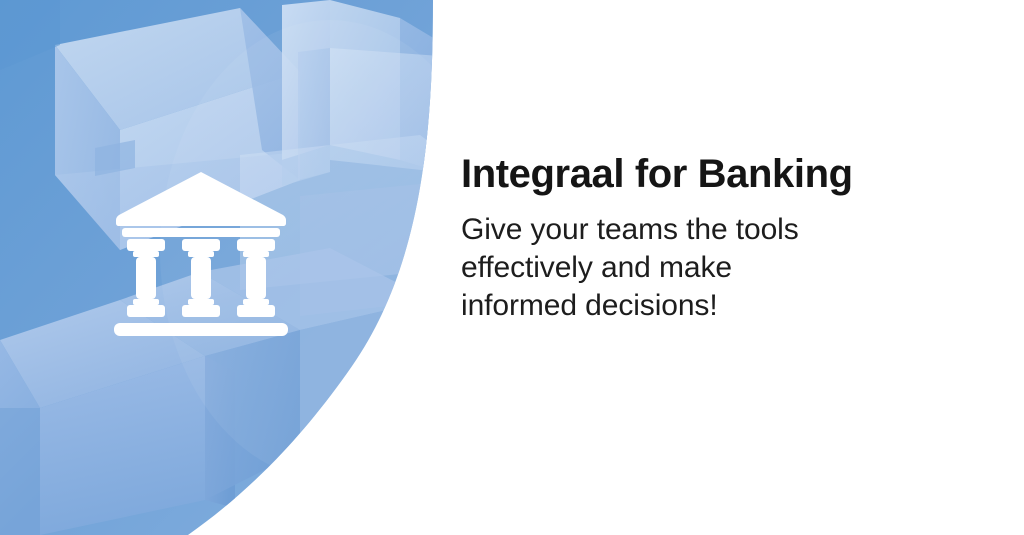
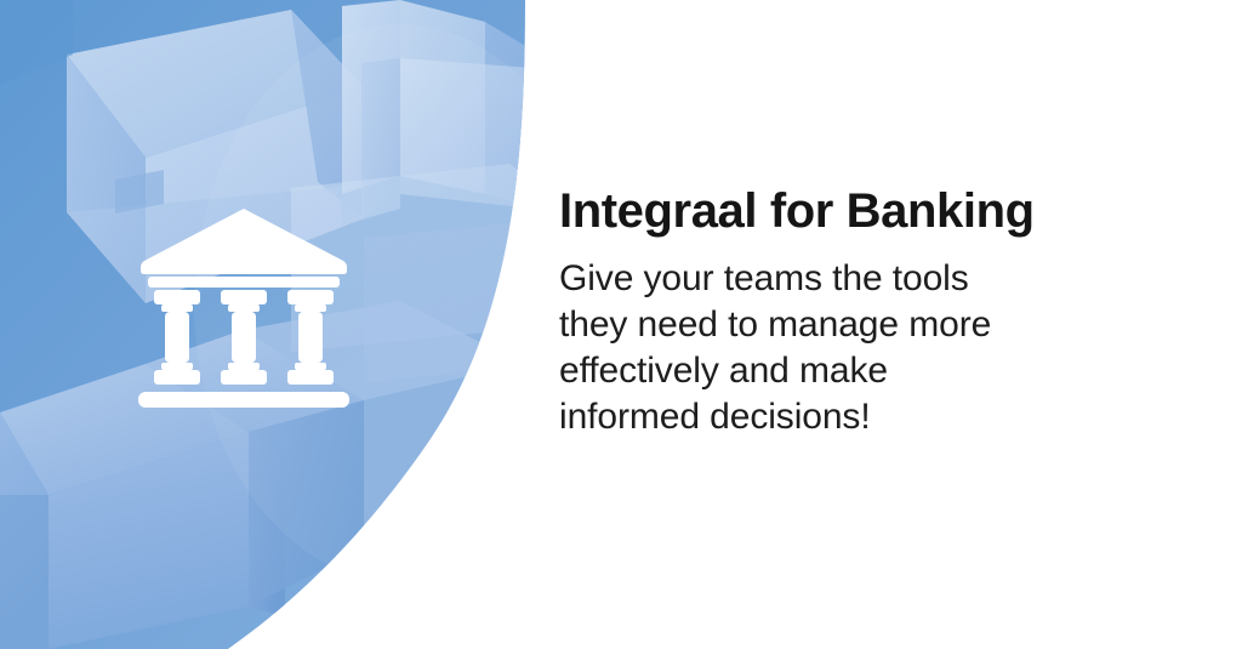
  Integraal for Banking
  Give your teams the tools
+ they need to manage more
  effectively and make
  informed decisions!
